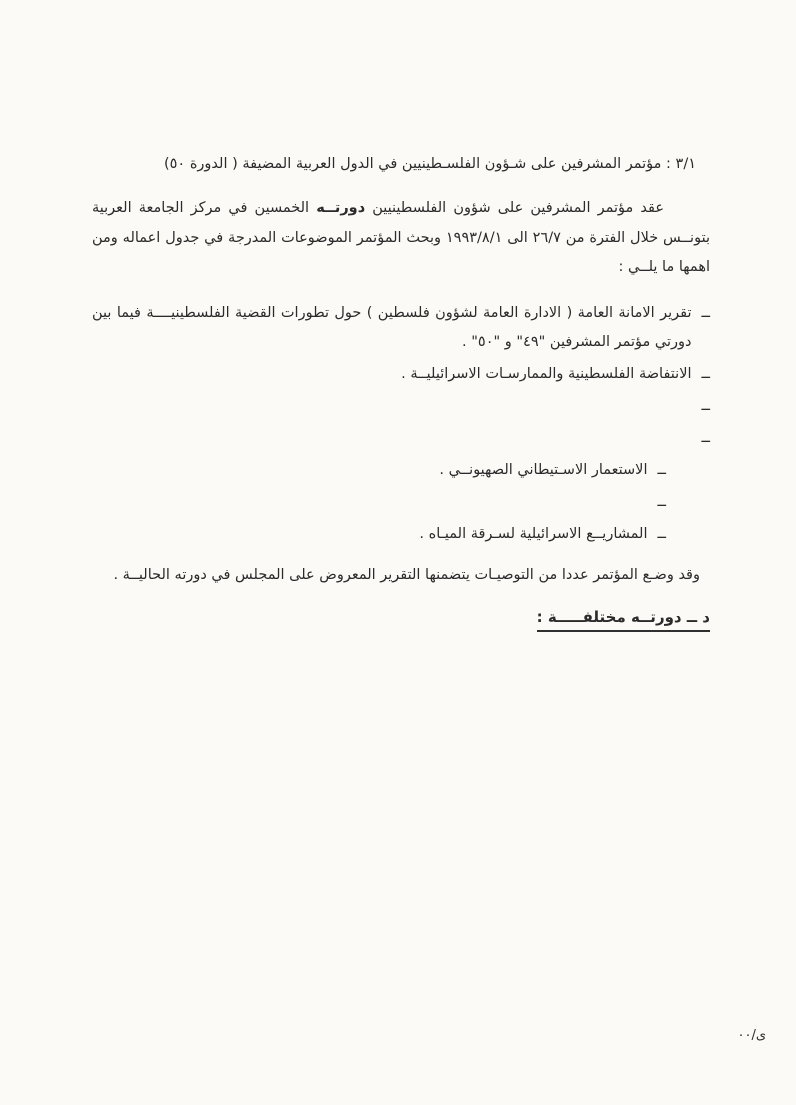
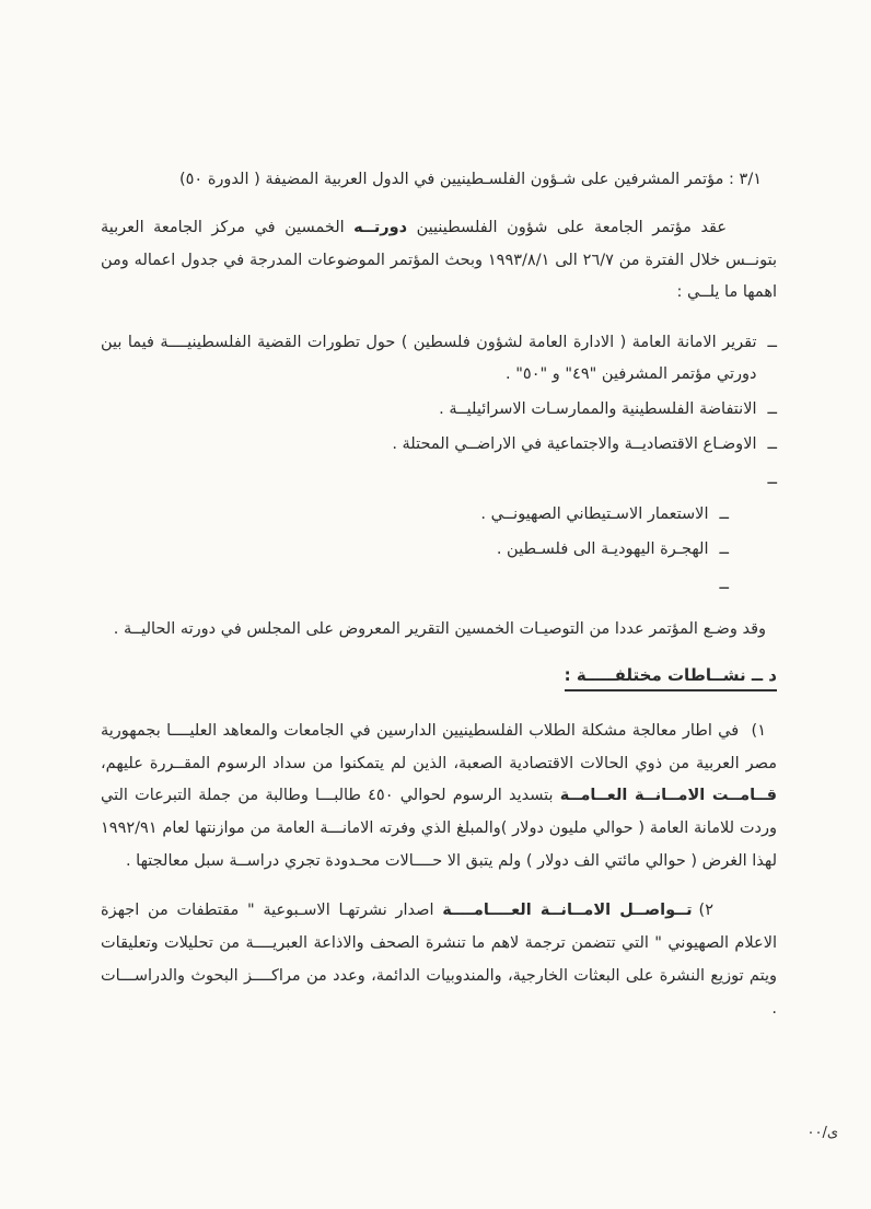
  ٣/١ : مؤتمر المشرفين على شـؤون الفلسـطينيين في الدول العربية المضيفة ( الدورة ٥٠)
- عقد مؤتمر المشرفين على شؤون الفلسطينيين دورتــه الخمسين في مركز الجامعة العربية بتونــس خلال الفترة من ٢٦/٧ الى ١٩٩٣/٨/١ وبحث المؤتمر الموضوعات المدرجة في جدول اعماله ومن اهمها ما يلــي :
+ عقد مؤتمر الجامعة على شؤون الفلسطينيين دورتــه الخمسين في مركز الجامعة العربية بتونــس خلال الفترة من ٢٦/٧ الى ١٩٩٣/٨/١ وبحث المؤتمر الموضوعات المدرجة في جدول اعماله ومن اهمها ما يلــي :
  ــ
  تقرير الامانة العامة ( الادارة العامة لشؤون فلسطين ) حول تطورات القضية الفلسطينيــــة فيما بين دورتي مؤتمر المشرفين "٤٩" و "٥٠" .
  ــ
  الانتفاضة الفلسطينية والممارسـات الاسرائيليــة .
  ــ
+ الاوضـاع الاقتصاديــة والاجتماعية في الاراضــي المحتلة .
  ــ
  ــ
  الاستعمار الاسـتيطاني الصهيونــي .
  ــ
+ الهجـرة اليهوديـة الى فلسـطين .
  ــ
- المشاريــع الاسرائيلية لسـرقة الميـاه .
- وقد وضـع المؤتمر عددا من التوصيـات يتضمنها التقرير المعروض على المجلس في دورته الحاليــة .
+ وقد وضـع المؤتمر عددا من التوصيـات الخمسين التقرير المعروض على المجلس في دورته الحاليــة .
- د ــ دورتــه مختلفـــــة :
+ د ــ نشــاطات مختلفـــــة :
+ ١) في اطار معالجة مشكلة الطلاب الفلسطينيين الدارسين في الجامعات والمعاهد العليــــا بجمهورية مصر العربية من ذوي الحالات الاقتصادية الصعبة، الذين لم يتمكنوا من سداد الرسوم المقــررة عليهم، قــامــت الامــانــة العــامــة بتسديد الرسوم لحوالي ٤٥٠ طالبـــا وطالبة من جملة التبرعات التي وردت للامانة العامة ( حوالي مليون دولار )والمبلغ الذي وفرته الامانـــة العامة من موازنتها لعام ١٩٩٢/٩١ لهذا الغرض ( حوالي مائتي الف دولار ) ولم يتبق الا حــــالات محـدودة تجري دراســة سبل معالجتها .
+ ٢)تــواصــل الامــانــة العــــامــــة اصدار نشرتهـا الاسـبوعية " مقتطفات من اجهزة الاعلام الصهيوني " التي تتضمن ترجمة لاهم ما تنشرة الصحف والاذاعة العبريــــة من تحليلات وتعليقات ويتم توزيع النشرة على البعثات الخارجية، والمندوبيات الدائمة، وعدد من مراكــــز البحوث والدراســـات .
  ى/٠٠
